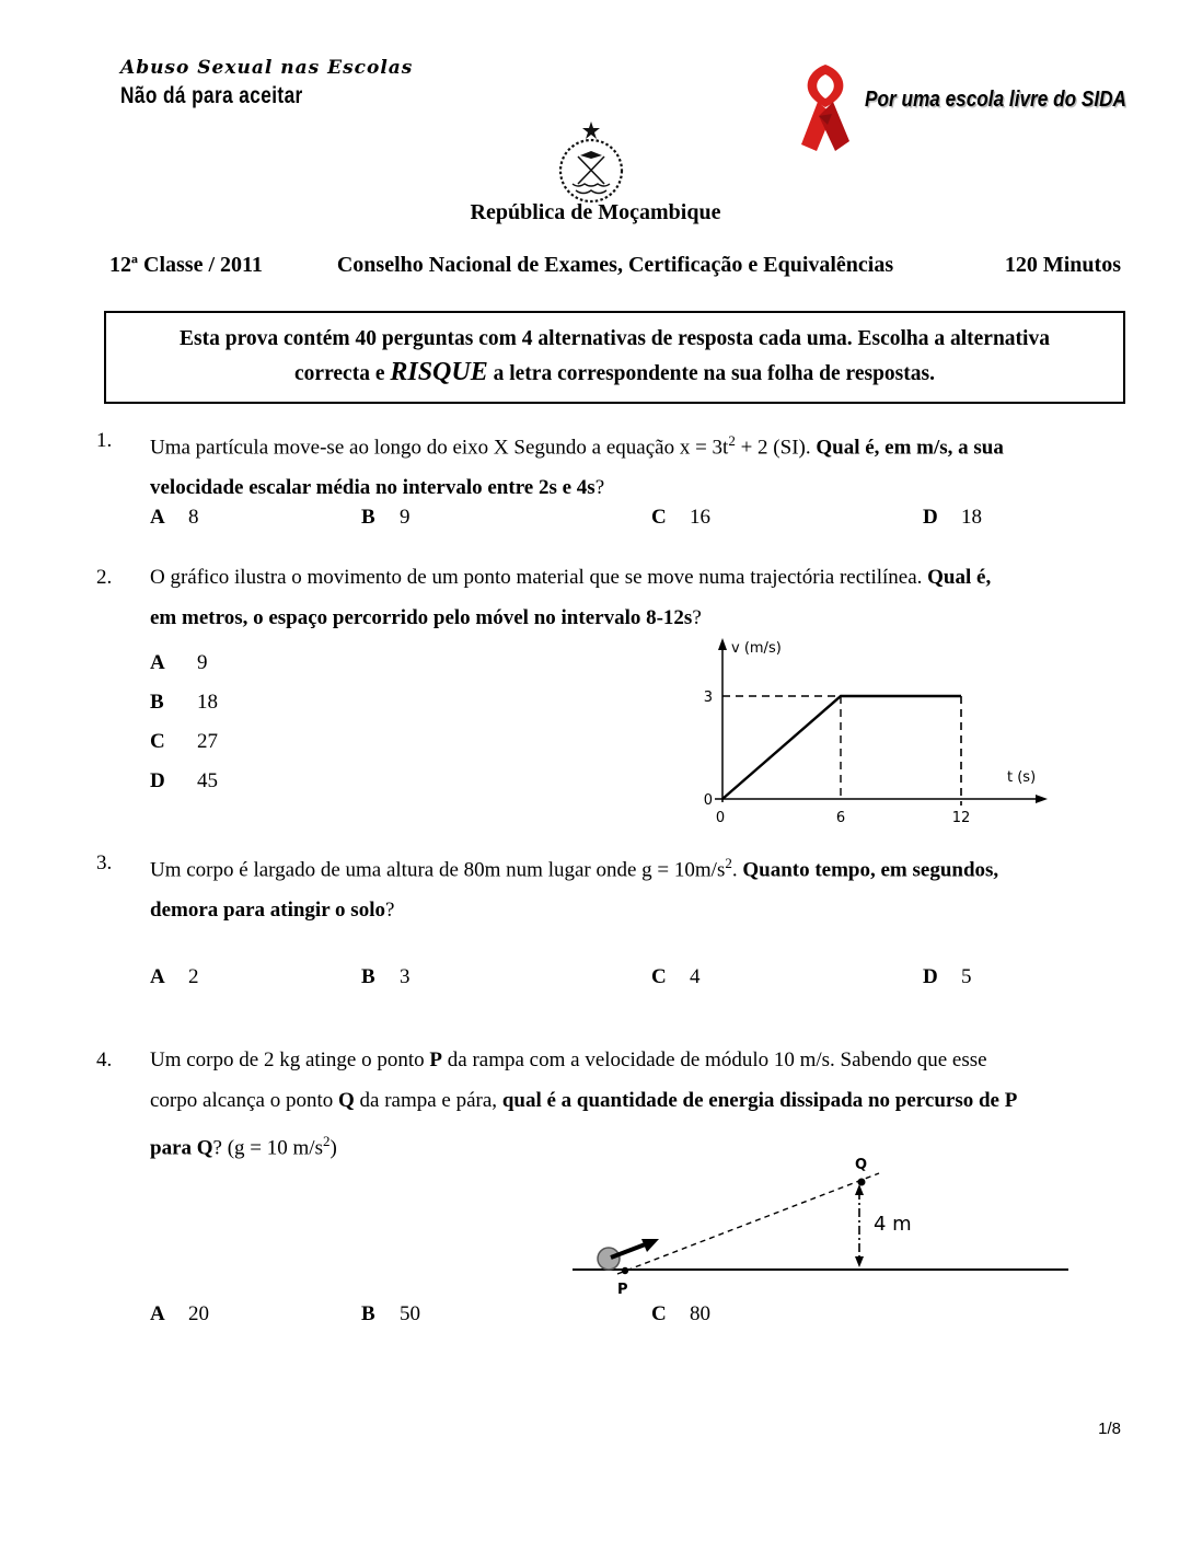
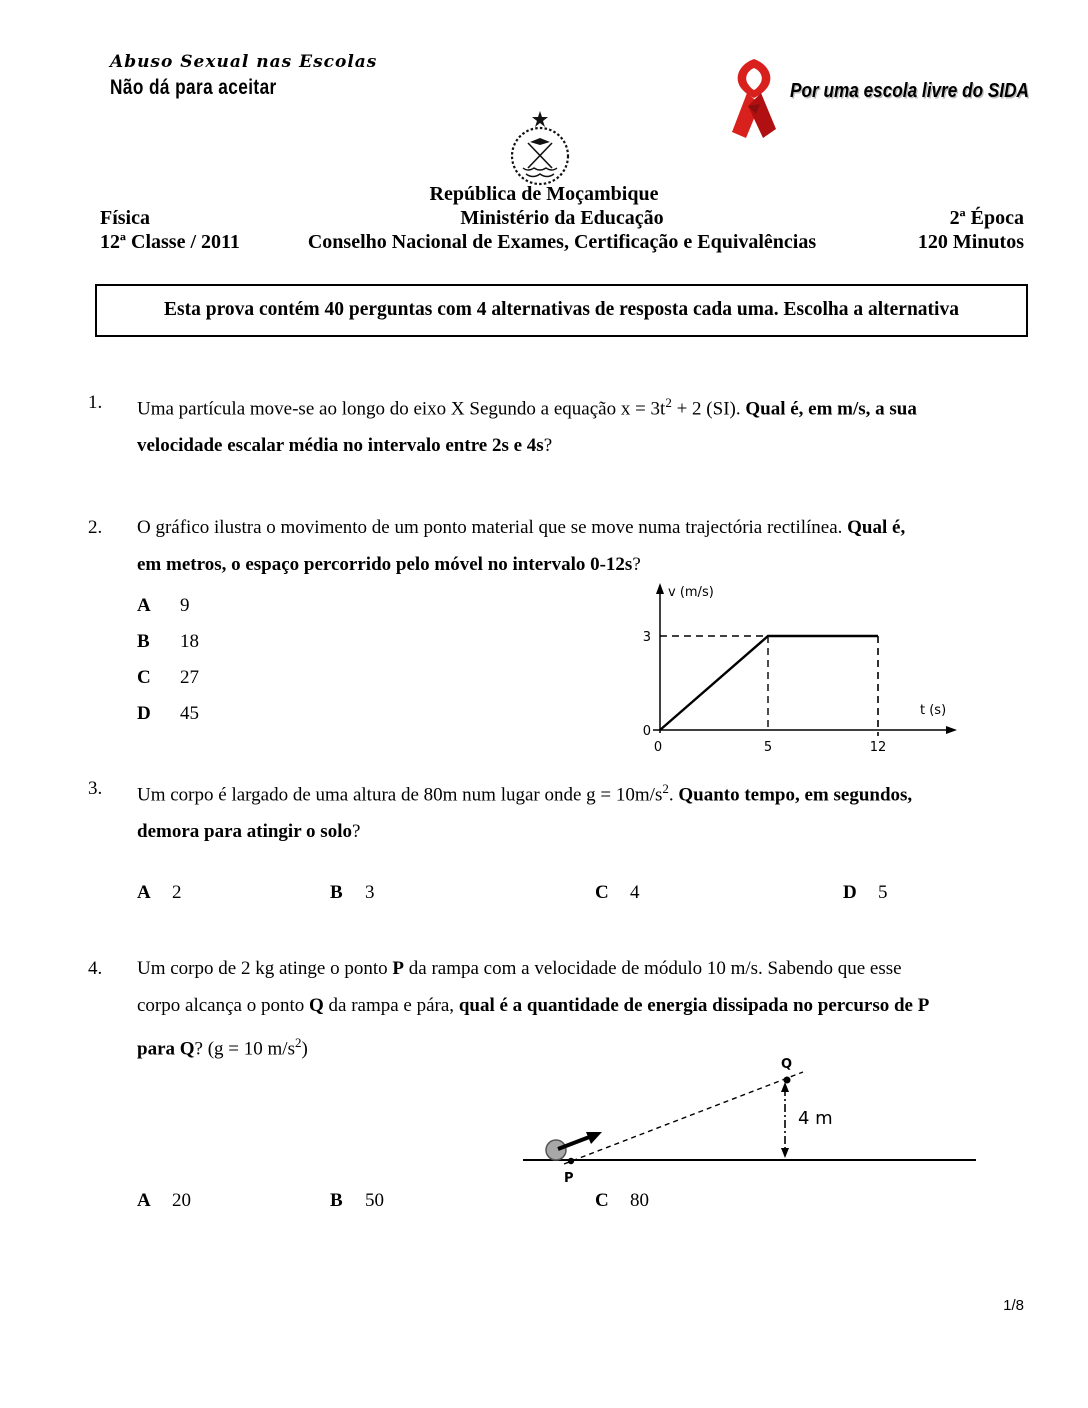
  Abuso Sexual nas Escolas
  Não dá para aceitar
  Por uma escola livre do SIDA
  República de Moçambique
+ Física
+ Ministério da Educação
+ 2ª Época
  12ª Classe / 2011
  Conselho Nacional de Exames, Certificação e Equivalências
  120 Minutos
  Esta prova contém 40 perguntas com 4 alternativas de resposta cada uma. Escolha a alternativa
- correcta e RISQUE a letra correspondente na sua folha de respostas.
  1.
  Uma partícula move-se ao longo do eixo X Segundo a equação x = 3t2 + 2 (SI). Qual é, em m/s, a sua
  velocidade escalar média no intervalo entre 2s e 4s?
- A 8
- B 9
- C 16
- D 18
  2.
  O gráfico ilustra o movimento de um ponto material que se move numa trajectória rectilínea. Qual é,
- em metros, o espaço percorrido pelo móvel no intervalo 8-12s?
+ em metros, o espaço percorrido pelo móvel no intervalo 0-12s?
  A 9
  B 18
  C 27
  D 45
  v (m/s)
  t (s)
  3
  0
  0
- 6
+ 5
  12
  3.
  Um corpo é largado de uma altura de 80m num lugar onde g = 10m/s2. Quanto tempo, em segundos,
  demora para atingir o solo?
  A 2
  B 3
  C 4
  D 5
  4.
  Um corpo de 2 kg atinge o ponto P da rampa com a velocidade de módulo 10 m/s. Sabendo que esse
  corpo alcança o ponto Q da rampa e pára, qual é a quantidade de energia dissipada no percurso de P
  para Q? (g = 10 m/s2)
  Q
  P
  4 m
  A 20
  B 50
  C 80
  1/8
